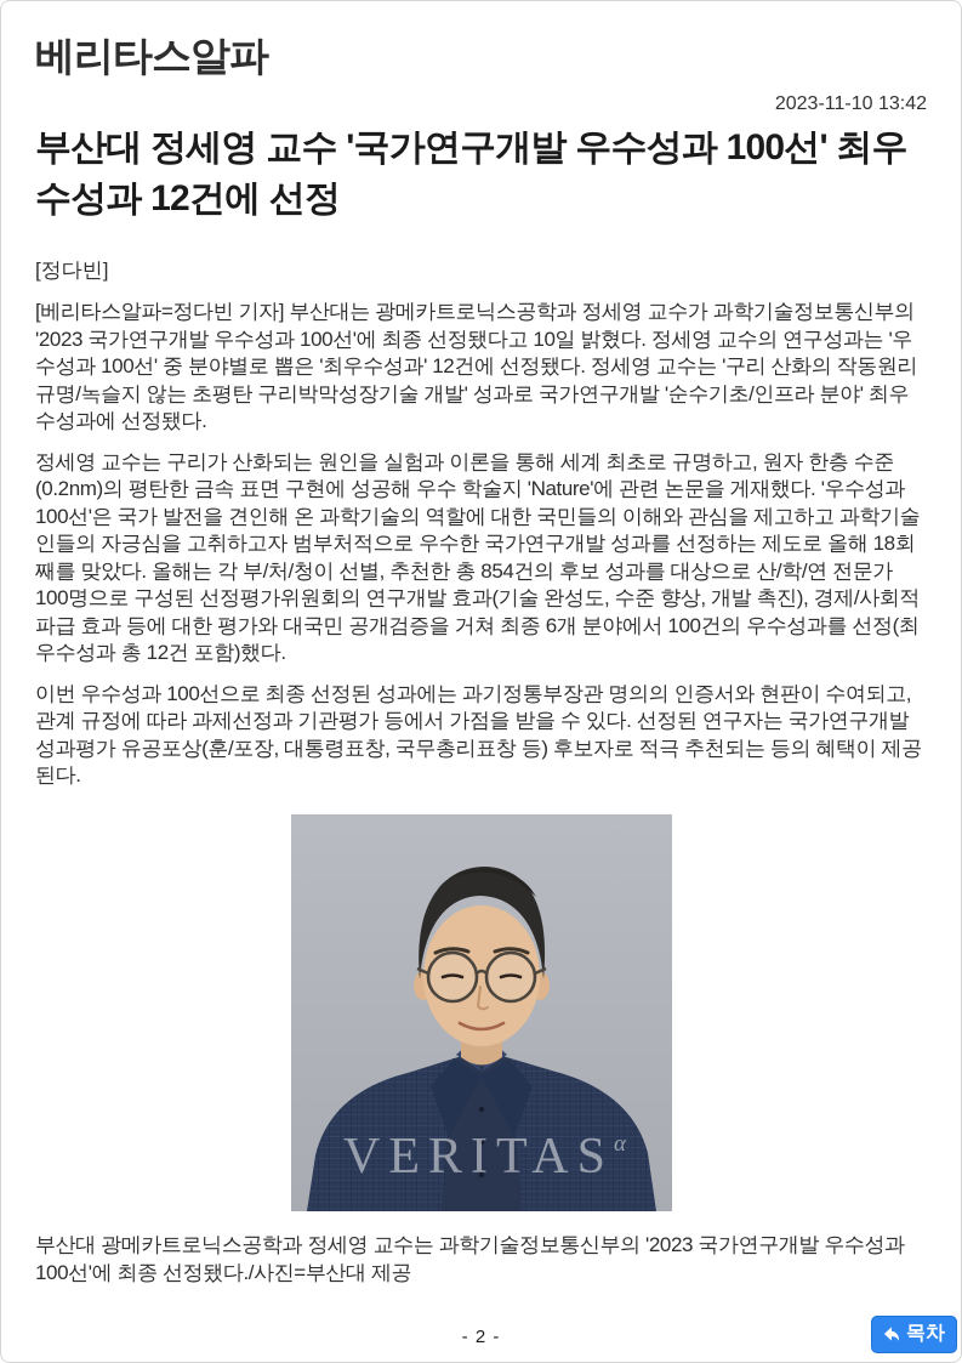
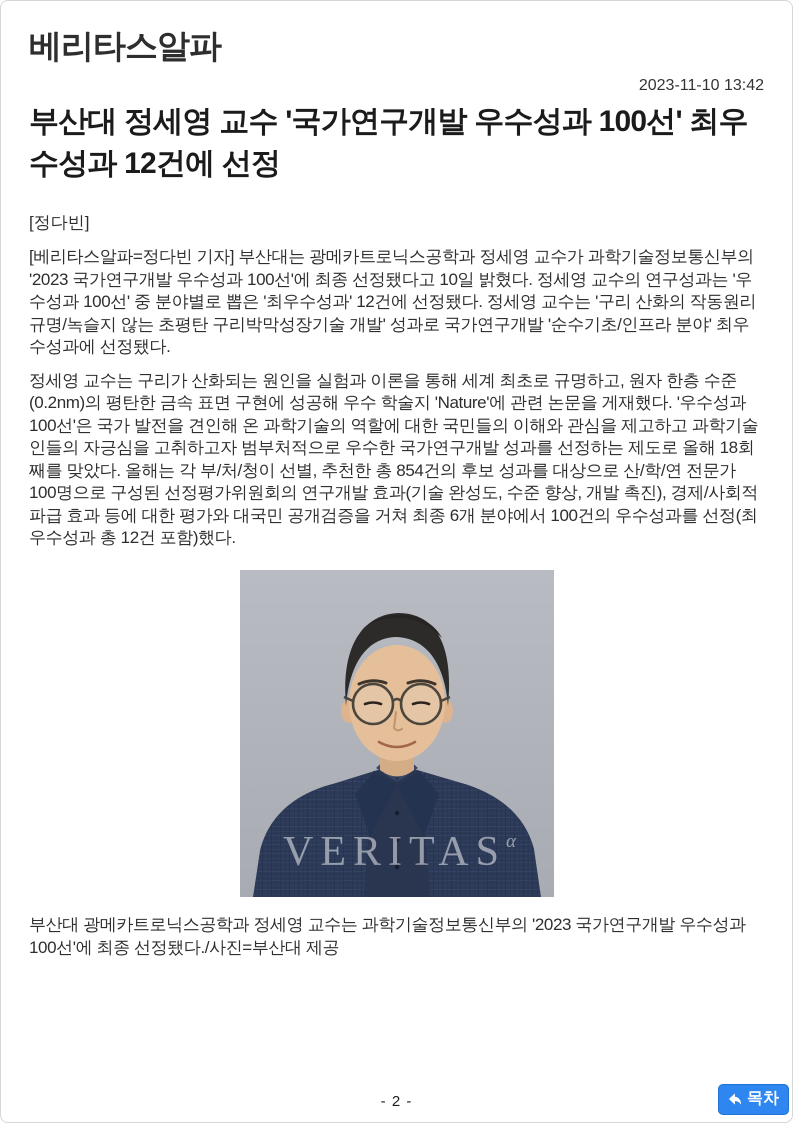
  베리타스알파
  2023-11-10 13:42
  부산대 정세영 교수 '국가연구개발 우수성과 100선' 최우수성과 12건에 선정
  [정다빈]
  [베리타스알파=정다빈 기자] 부산대는 광메카트로닉스공학과 정세영 교수가 과학기술정보통신부의 '2023 국가연구개발 우수성과 100선'에 최종 선정됐다고 10일 밝혔다. 정세영 교수의 연구성과는 '우수성과 100선' 중 분야별로 뽑은 '최우수성과' 12건에 선정됐다. 정세영 교수는 '구리 산화의 작동원리 규명/녹슬지 않는 초평탄 구리박막성장기술 개발' 성과로 국가연구개발 '순수기초/인프라 분야' 최우수성과에 선정됐다.
  정세영 교수는 구리가 산화되는 원인을 실험과 이론을 통해 세계 최초로 규명하고, 원자 한층 수준(0.2nm)의 평탄한 금속 표면 구현에 성공해 우수 학술지 'Nature'에 관련 논문을 게재했다. '우수성과 100선'은 국가 발전을 견인해 온 과학기술의 역할에 대한 국민들의 이해와 관심을 제고하고 과학기술인들의 자긍심을 고취하고자 범부처적으로 우수한 국가연구개발 성과를 선정하는 제도로 올해 18회째를 맞았다. 올해는 각 부/처/청이 선별, 추천한 총 854건의 후보 성과를 대상으로 산/학/연 전문가 100명으로 구성된 선정평가위원회의 연구개발 효과(기술 완성도, 수준 향상, 개발 촉진), 경제/사회적 파급 효과 등에 대한 평가와 대국민 공개검증을 거쳐 최종 6개 분야에서 100건의 우수성과를 선정(최우수성과 총 12건 포함)했다.
- 이번 우수성과 100선으로 최종 선정된 성과에는 과기정통부장관 명의의 인증서와 현판이 수여되고, 관계 규정에 따라 과제선정과 기관평가 등에서 가점을 받을 수 있다. 선정된 연구자는 국가연구개발 성과평가 유공포상(훈/포장, 대통령표창, 국무총리표창 등) 후보자로 적극 추천되는 등의 혜택이 제공된다.
  VERITASα
  부산대 광메카트로닉스공학과 정세영 교수는 과학기술정보통신부의 '2023 국가연구개발 우수성과 100선'에 최종 선정됐다./사진=부산대 제공
  - 2 -
  목차
